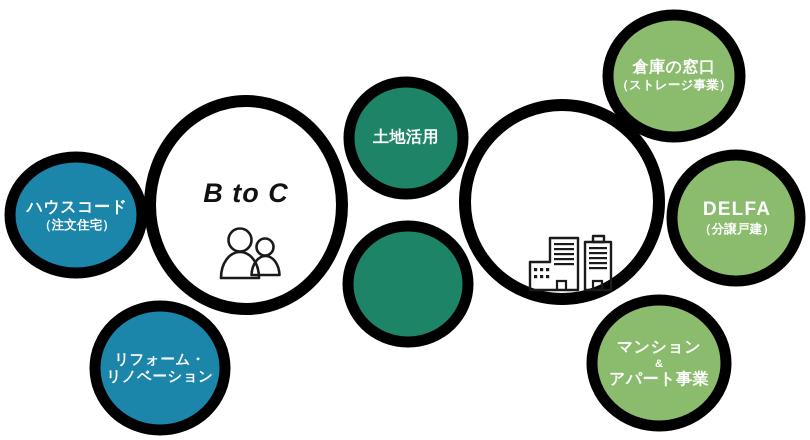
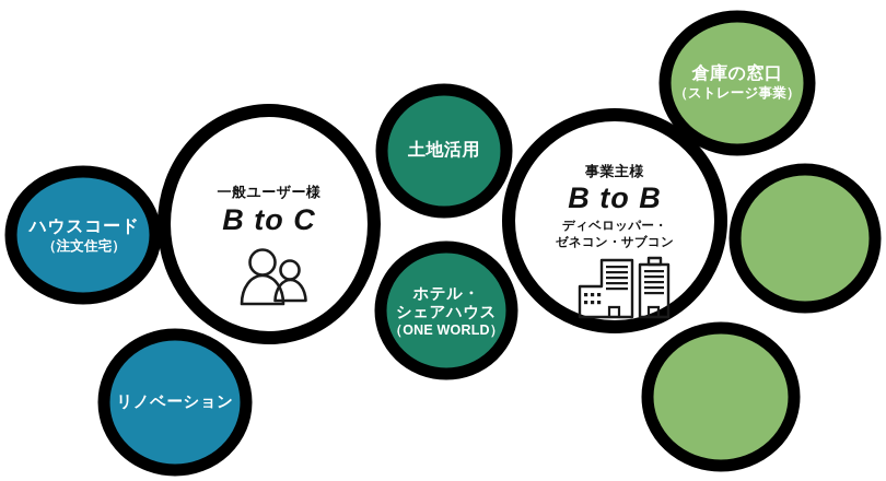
  ハウスコード
  （注文住宅）
+ 一般ユーザー様
  B to C
- リフォーム・
  リノベーション
  土地活用
+ ホテル・
+ シェアハウス
+ （ONE WORLD）
+ 事業主様
+ B to B
+ ディベロッパー・
+ ゼネコン・サブコン
  倉庫の窓口
  （ストレージ事業）
- DELFA
- （分譲戸建）
- マンション
- &
- アパート事業
